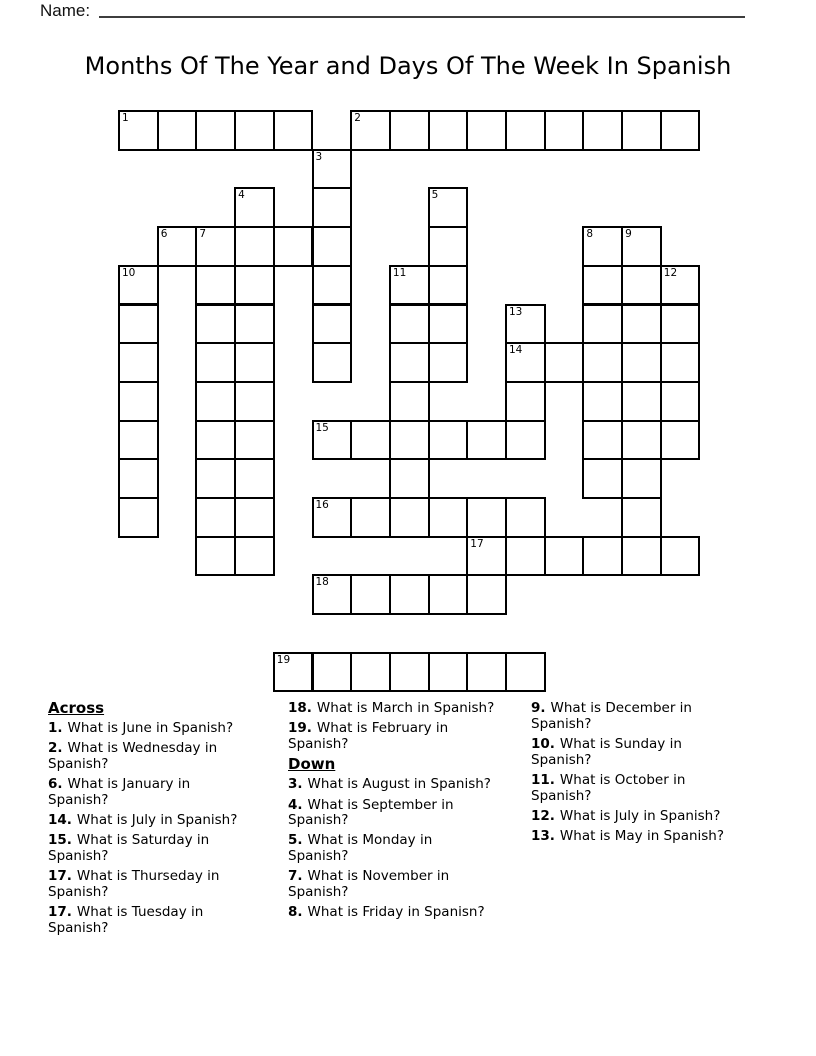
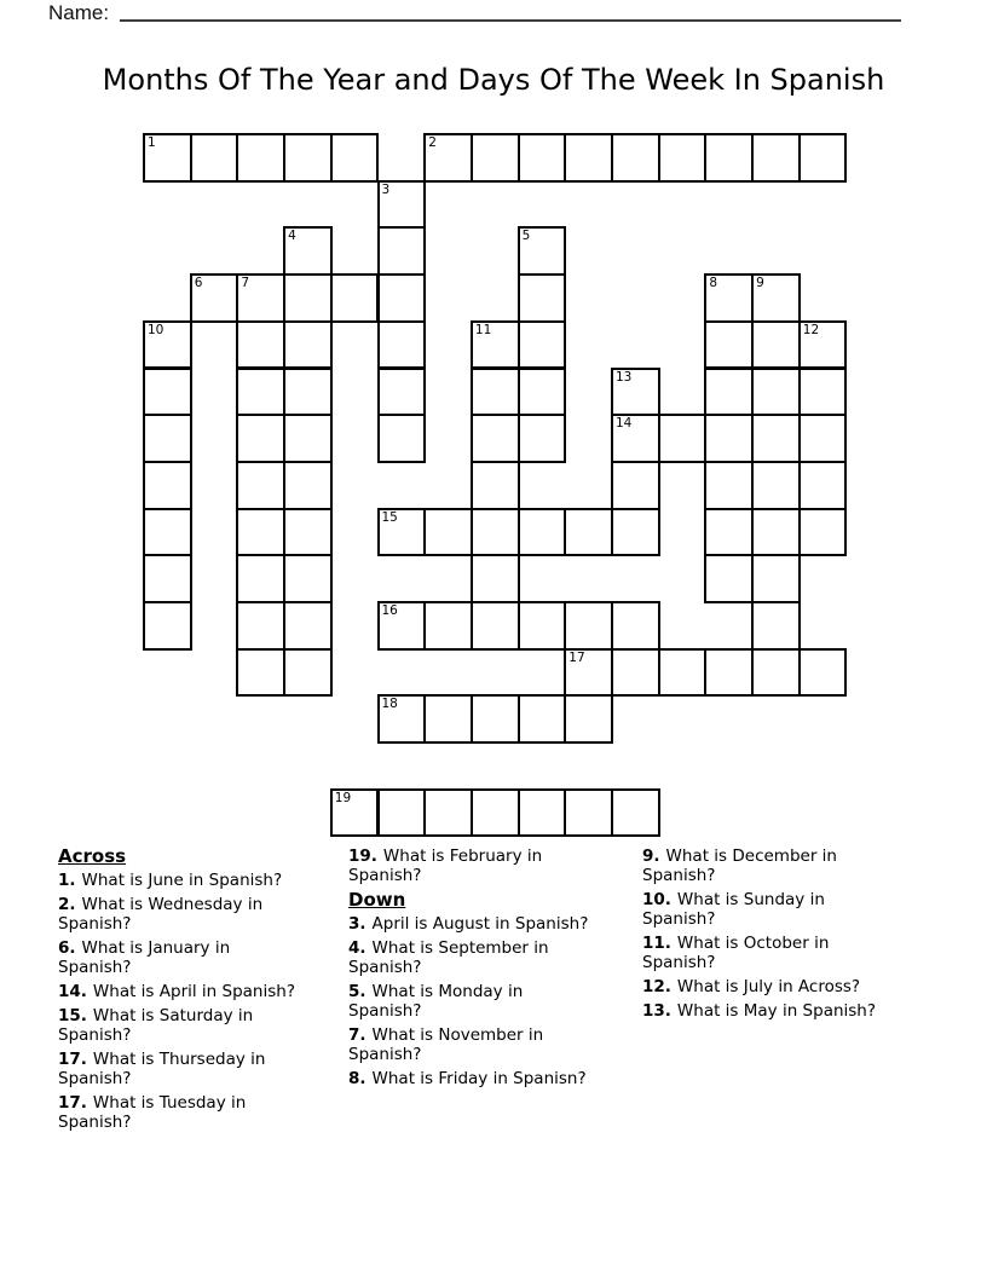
  Name:
  Months Of The Year and Days Of The Week In Spanish
  1
  2
  3
  4
  5
  6
  7
  8
  9
  10
  11
  12
  13
  14
  15
  16
  17
  18
  19
  Across
  1. What is June in Spanish?
  2. What is Wednesday in
  Spanish?
  6. What is January in
  Spanish?
- 14. What is July in Spanish?
+ 14. What is April in Spanish?
  15. What is Saturday in
  Spanish?
  17. What is Thurseday in
  Spanish?
  17. What is Tuesday in
  Spanish?
- 18. What is March in Spanish?
  19. What is February in
  Spanish?
  Down
- 3. What is August in Spanish?
+ 3. April is August in Spanish?
  4. What is September in
  Spanish?
  5. What is Monday in
  Spanish?
  7. What is November in
  Spanish?
  8. What is Friday in Spanisn?
  9. What is December in
  Spanish?
  10. What is Sunday in
  Spanish?
  11. What is October in
  Spanish?
- 12. What is July in Spanish?
+ 12. What is July in Across?
  13. What is May in Spanish?
